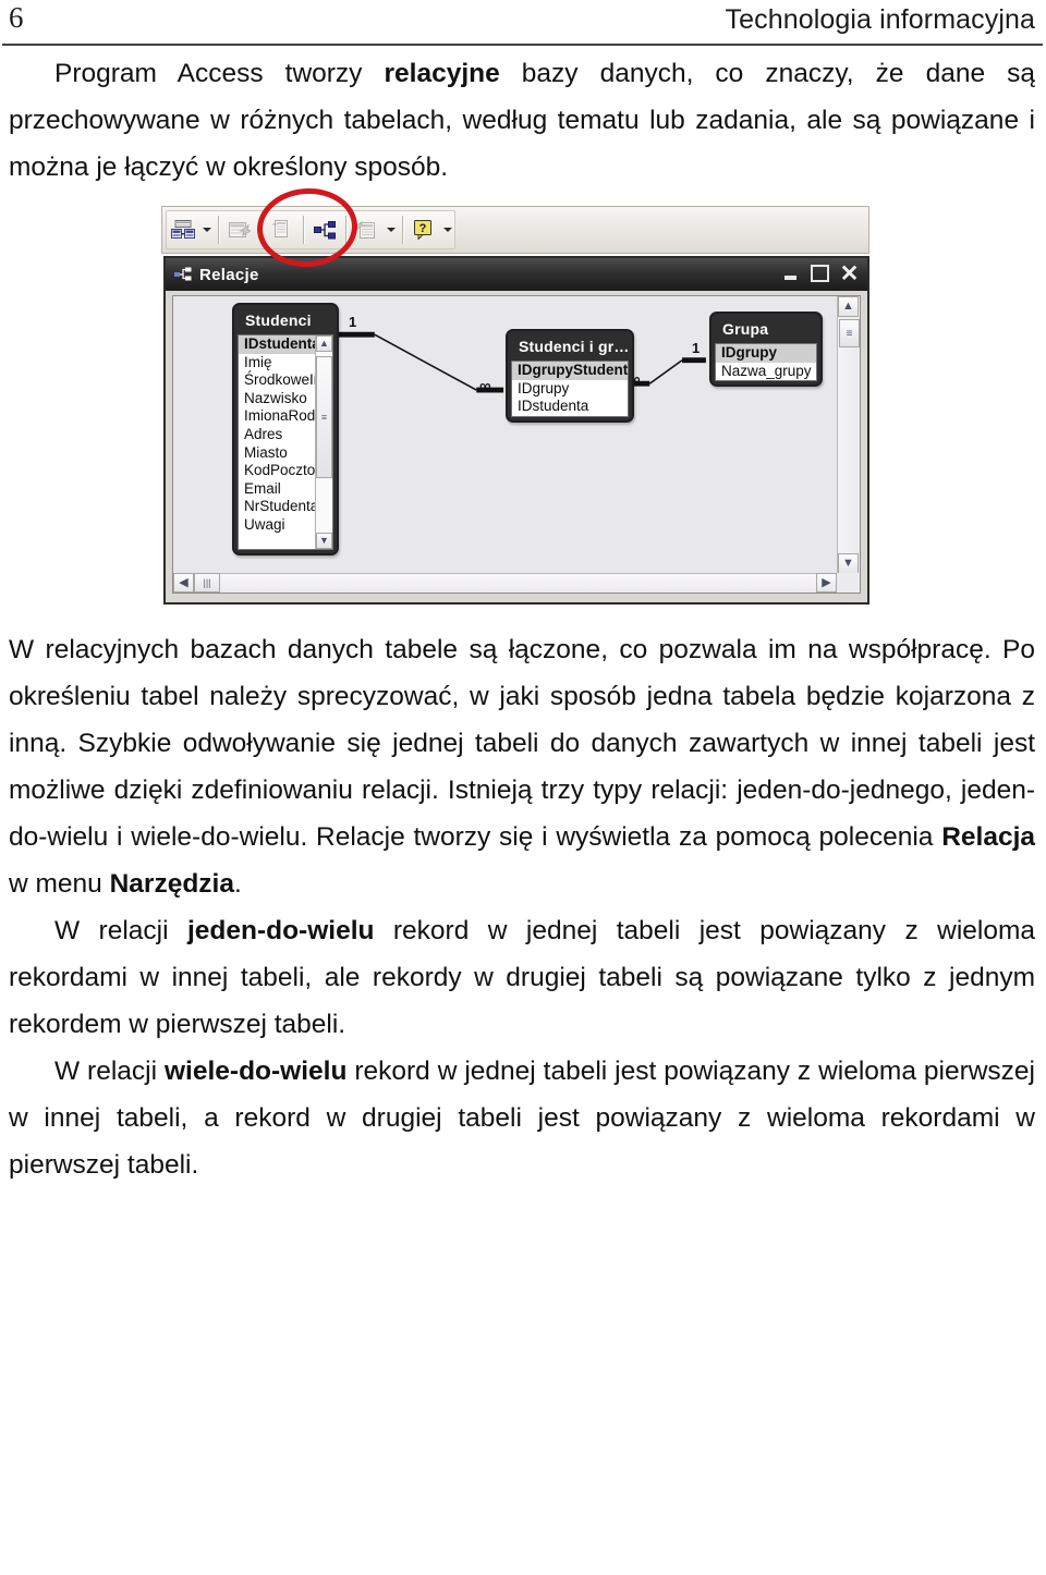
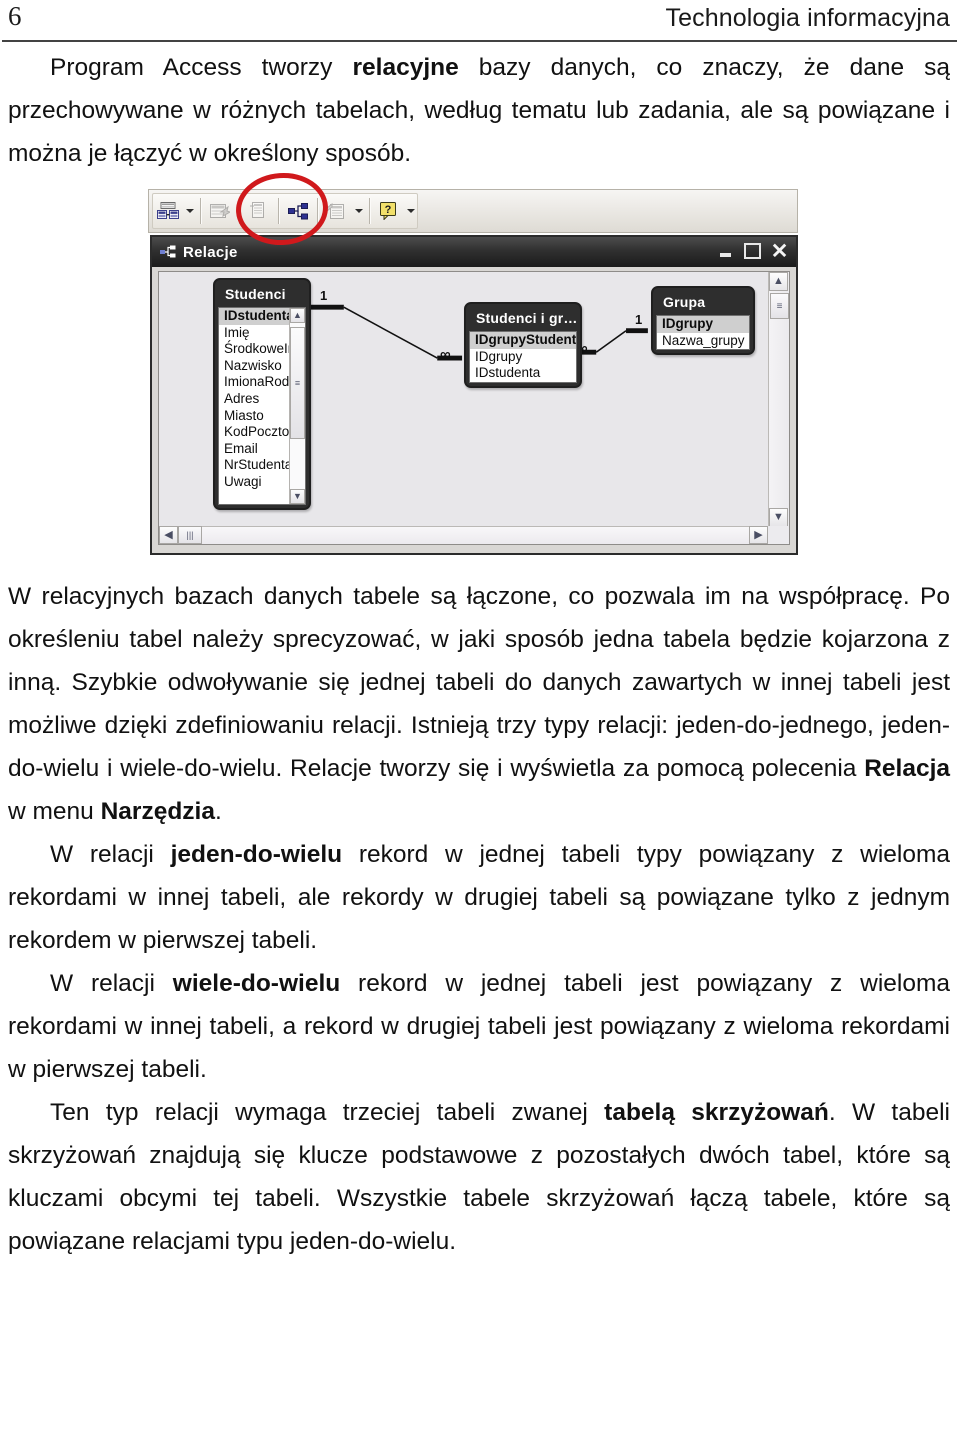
  6
  Technologia informacyjna
  Program Access tworzy relacyjne bazy danych, co znaczy, że dane są przechowywane w różnych tabelach, według tematu lub zadania, ale są powiązane i można je łączyć w określony sposób.
  ?
  Relacje
  ✕
  1
  ∞
  1
  Studenci
  IDstudent
  Imię
  ŚrodkoweI
  Nazwisko
  Adres
  Miasto
  KodPoczto
  Email
  NrStudent
  Uwagi
  ▲
  ≡
  ▼
  Studenci i gr…
  IDgrupyStudent
  IDgrupy
  IDstudenta
  Grupa
  IDgrupy
  Nazwa_grupy
  ▲
  ≡
  ▼
  ◀
  |||
  ▶
  W relacyjnych bazach danych tabele są łączone, co pozwala im na współpracę. Po określeniu tabel należy sprecyzować, w jaki sposób jedna tabela będzie kojarzona z inną. Szybkie odwoływanie się jednej tabeli do danych zawartych w innej tabeli jest możliwe dzięki zdefiniowaniu relacji. Istnieją trzy typy relacji: jeden-do-jednego, jeden-do-wielu i wiele-do-wielu. Relacje tworzy się i wyświetla za pomocą polecenia Relacja w menu Narzędzia.
- W relacji jeden-do-wielu rekord w jednej tabeli jest powiązany z wieloma rekordami w innej tabeli, ale rekordy w drugiej tabeli są powiązane tylko z jednym rekordem w pierwszej tabeli.
+ W relacji jeden-do-wielu rekord w jednej tabeli typy powiązany z wieloma rekordami w innej tabeli, ale rekordy w drugiej tabeli są powiązane tylko z jednym rekordem w pierwszej tabeli.
- W relacji wiele-do-wielu rekord w jednej tabeli jest powiązany z wieloma pierwszej w innej tabeli, a rekord w drugiej tabeli jest powiązany z wieloma rekordami w pierwszej tabeli.
+ W relacji wiele-do-wielu rekord w jednej tabeli jest powiązany z wieloma rekordami w innej tabeli, a rekord w drugiej tabeli jest powiązany z wieloma rekordami w pierwszej tabeli.
+ Ten typ relacji wymaga trzeciej tabeli zwanej tabelą skrzyżowań. W tabeli skrzyżowań znajdują się klucze podstawowe z pozostałych dwóch tabel, które są kluczami obcymi tej tabeli. Wszystkie tabele skrzyżowań łączą tabele, które są powiązane relacjami typu jeden-do-wielu.
